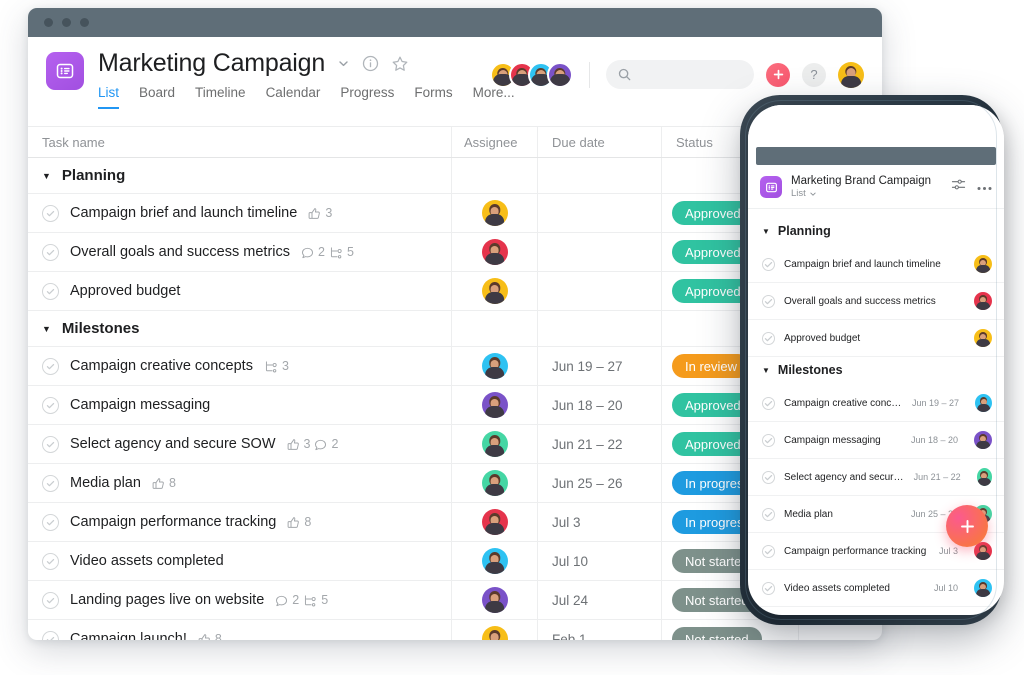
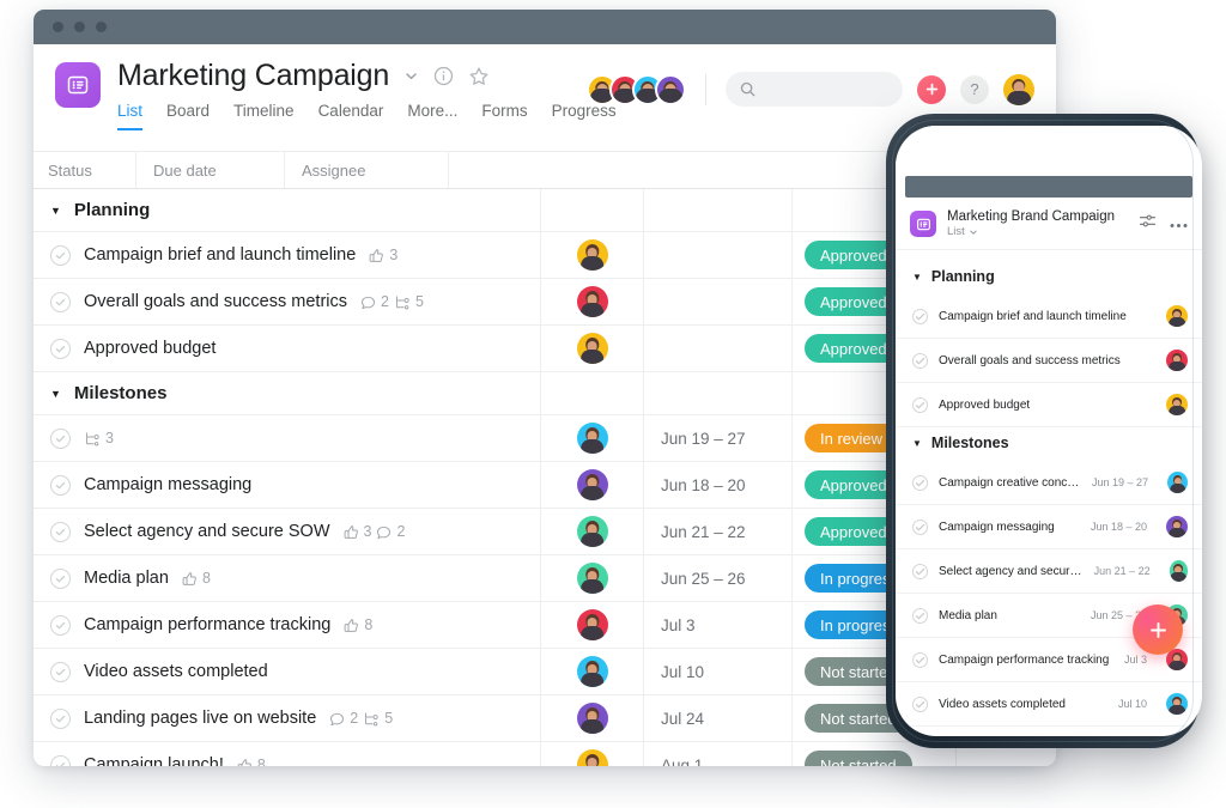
  Marketing Campaign
  List
  Board
  Timeline
  Calendar
- Progress
+ More...
  Forms
- More...
+ Progress
  ?
- Task name
- Assignee
+ Status
  Due date
- Status
+ Assignee
  ▼
  Planning
  Campaign brief and launch timeline
  3
  Approved
  Overall goals and success metrics
  2
  5
  Approved
  Approved budget
  Approved
  ▼
  Milestones
- Campaign creative concepts
  3
  Jun 19 – 27
  In review
  Campaign messaging
  Jun 18 – 20
  Approved
  Select agency and secure SOW
  3
  2
  Jun 21 – 22
  Approved
  Media plan
  8
  Jun 25 – 26
  In progre
  Campaign performance tracking
  8
  Jul 3
  In progre
  Video assets completed
  Jul 10
  Not starte
  Landing pages live on website
  2
  5
  Jul 24
  Not starte
  Campaign launch!
  8
- Feb 1
+ Aug 1
  Not started
  Marketing Brand Campaign
  List
  ▼
  Planning
  Campaign brief and launch timeline
  Overall goals and success metrics
  Approved budget
  ▼
  Milestones
  Campaign creative concep
  Jun 19 – 27
  Campaign messaging
  Jun 18 – 20
  Select agency and secure
  Jun 21 – 22
  Media plan
  Jun 25 –
  Campaign performance tracking
  Jul 3
  Video assets completed
  Jul 10
